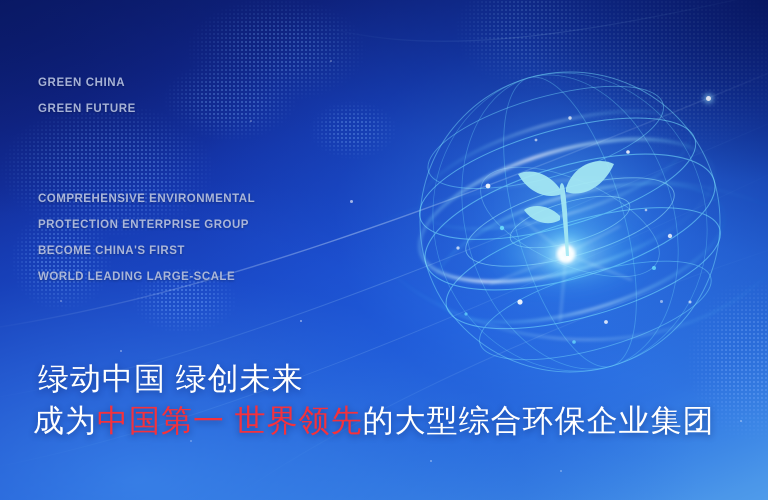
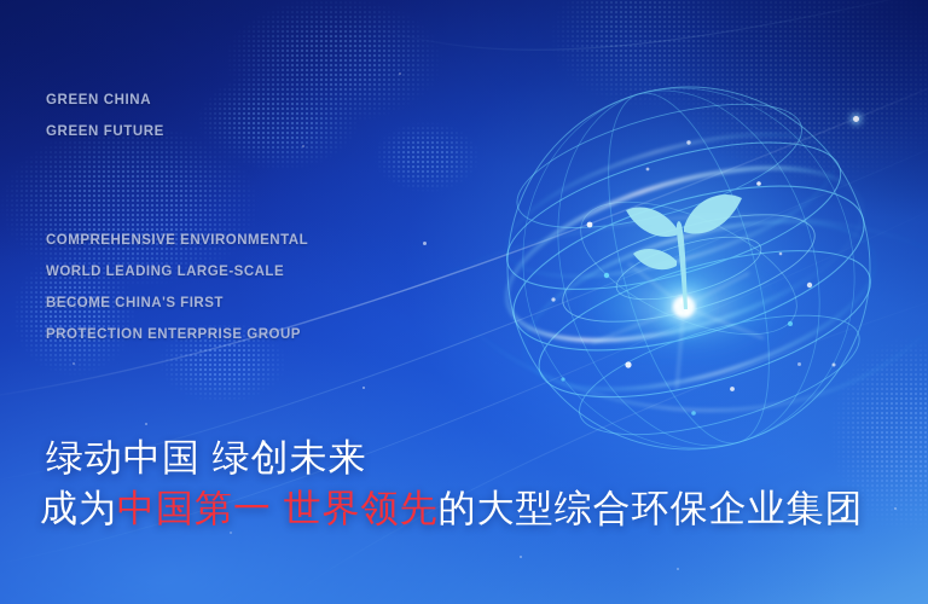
  GREEN CHINA
  GREEN FUTURE
  COMPREHENSIVE ENVIRONMENTAL
- PROTECTION ENTERPRISE GROUP
+ WORLD LEADING LARGE-SCALE
  BECOME CHINA'S FIRST
- WORLD LEADING LARGE-SCALE
+ PROTECTION ENTERPRISE GROUP
  绿动中国 绿创未来
  成为中国第一 世界领先的大型综合环保企业集团
